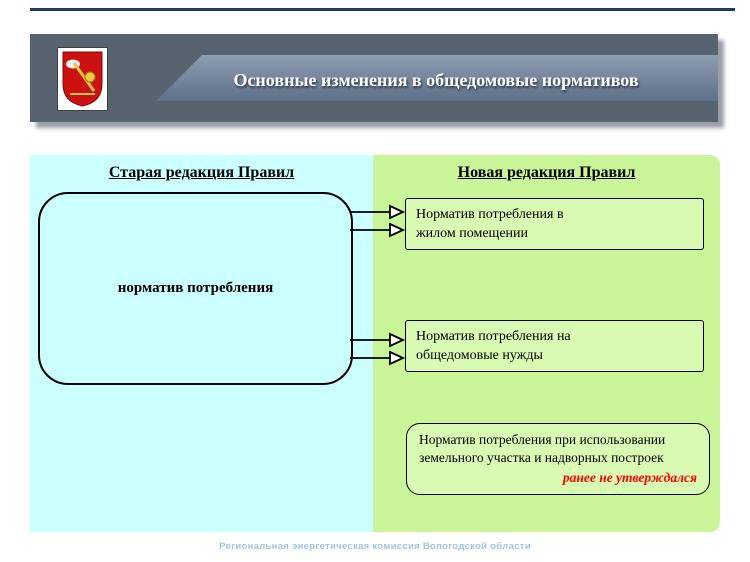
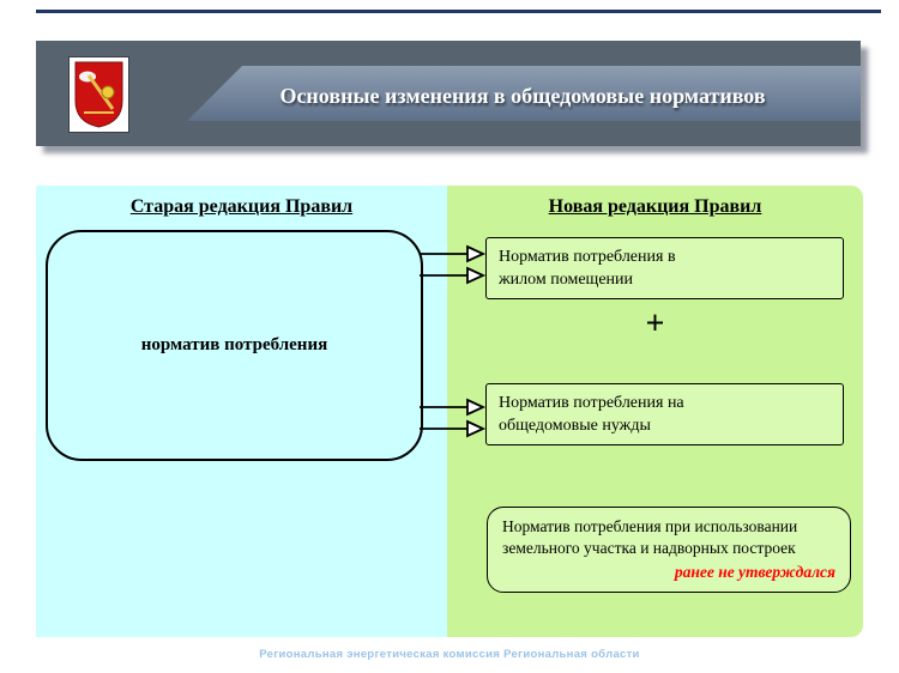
  Основные изменения в общедомовые нормативов
  Старая редакция Правил
  норматив потребления
  Новая редакция Правил
  Норматив потребления в
  жилом помещении
+ +
  Норматив потребления на
  общедомовые нужды
  Норматив потребления при использовании
  земельного участка и надворных построек
  ранее не утверждался
- Региональная энергетическая комиссия Вологодской области
+ Региональная энергетическая комиссия Региональная области
